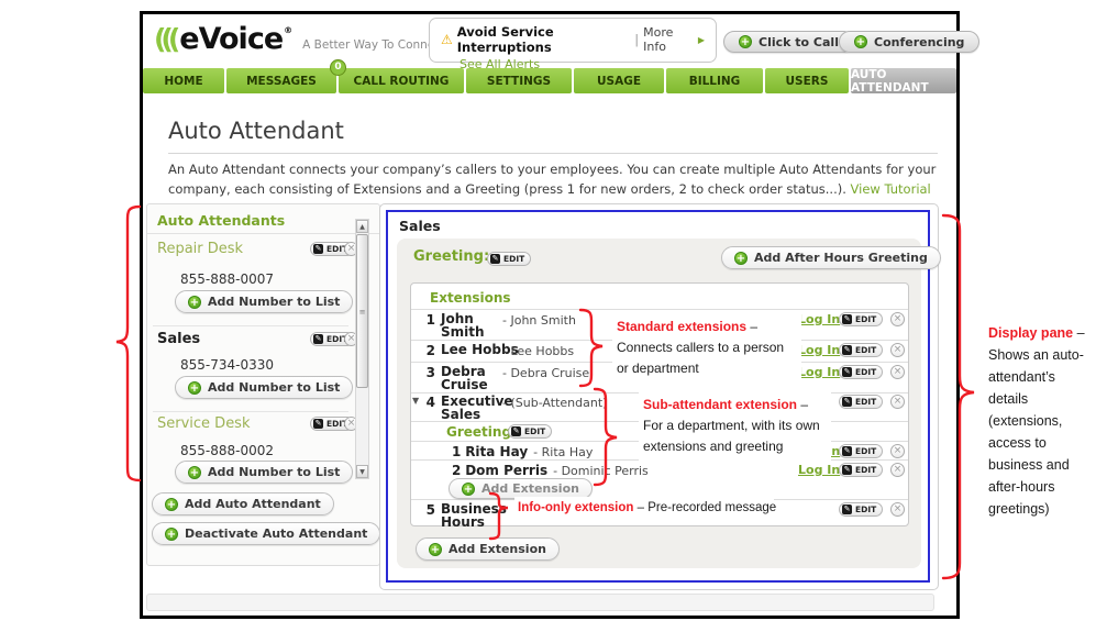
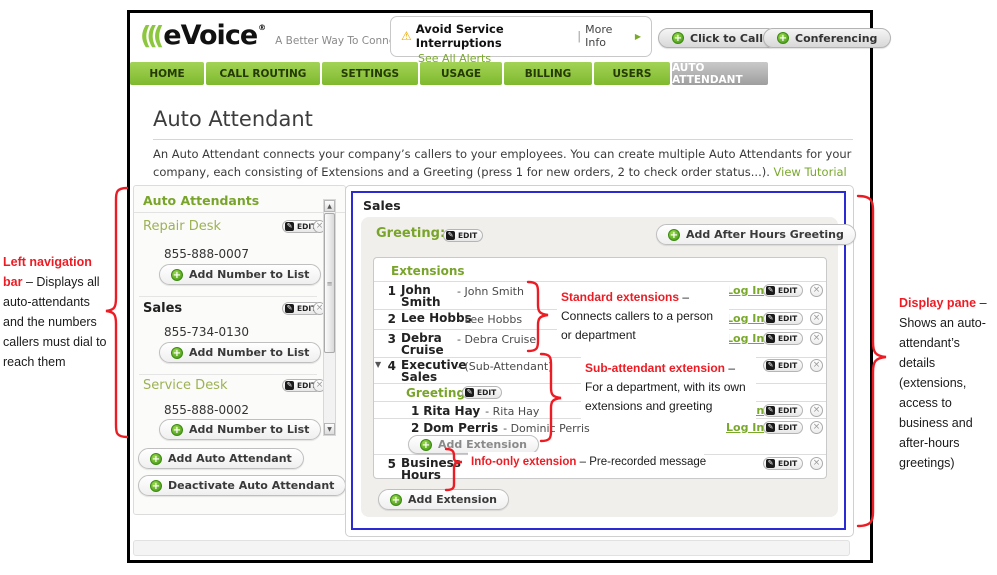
  (((
  eVoice
  ®
  A Better Way To Conn
  ⚠
  Avoid Service Interruptions
  |
  More Info
  ▶
  See All Alerts
  +
  Click to Call
  +
  Conferencing
  HOME
- MESSAGES
- 0
  CALL ROUTING
  SETTINGS
  USAGE
  BILLING
  USERS
  AUTO ATTENDANT
  Auto Attendant
  An Auto Attendant connects your company’s callers to your employees. You can create multiple Auto Attendants for your company, each consisting of Extensions and a Greeting (press 1 for new orders, 2 to check order status...). View Tutorial
  Auto Attendants
  Repair Desk
  ✎
  EDI
  ×
  855-888-0007
  +
  Add Number to List
  Sales
  ✎
  EDI
  ×
- 855-734-0330
+ 855-734-0130
  +
  Add Number to List
  Service Desk
  ✎
  EDI
  ×
  855-888-0002
  +
  Add Number to List
  ≡
  +
  Add Auto Attendant
  +
  Deactivate Auto Attendant
  Sales
  Greeting
  ✎
  EDIT
  +
  Add After Hours Greeting
  Extensions
  1
  John Smith
  - John Smith
  Log In
  ✎
  EDIT
  ×
  2
  Lee Hobbs
  - Lee Hobbs
  Log In
  ✎
  EDIT
  ×
  3
  Debra Cruise
  - Debra Cruise
  Log In
  ✎
  EDIT
  ×
  ▼
  4
  Executive Sales
  - (Sub-Attendant
  ✎
  EDIT
  ×
  Greeting
  ✎
  EDIT
  1 Rita Hay - Rita Hay
  ✎
  EDIT
  ×
  2 Dom Perris - Dominic Perris
  Log In
  ✎
  EDIT
  ×
  +
  Add Extension
  5
  Busines Hours
  ✎
  EDIT
  ×
  +
  Add Extension
+ Left navigation bar – Displays all auto-attendants and the numbers callers must dial to reach them
  Display pane – Shows an auto-attendant’s details (extensions, access to business and after-hours greetings)
  Standard extensions – Connects callers to a person or department
  Sub-attendant extension – For a department, with its own extensions and greeting
  Info-only extension – Pre-recorded message
